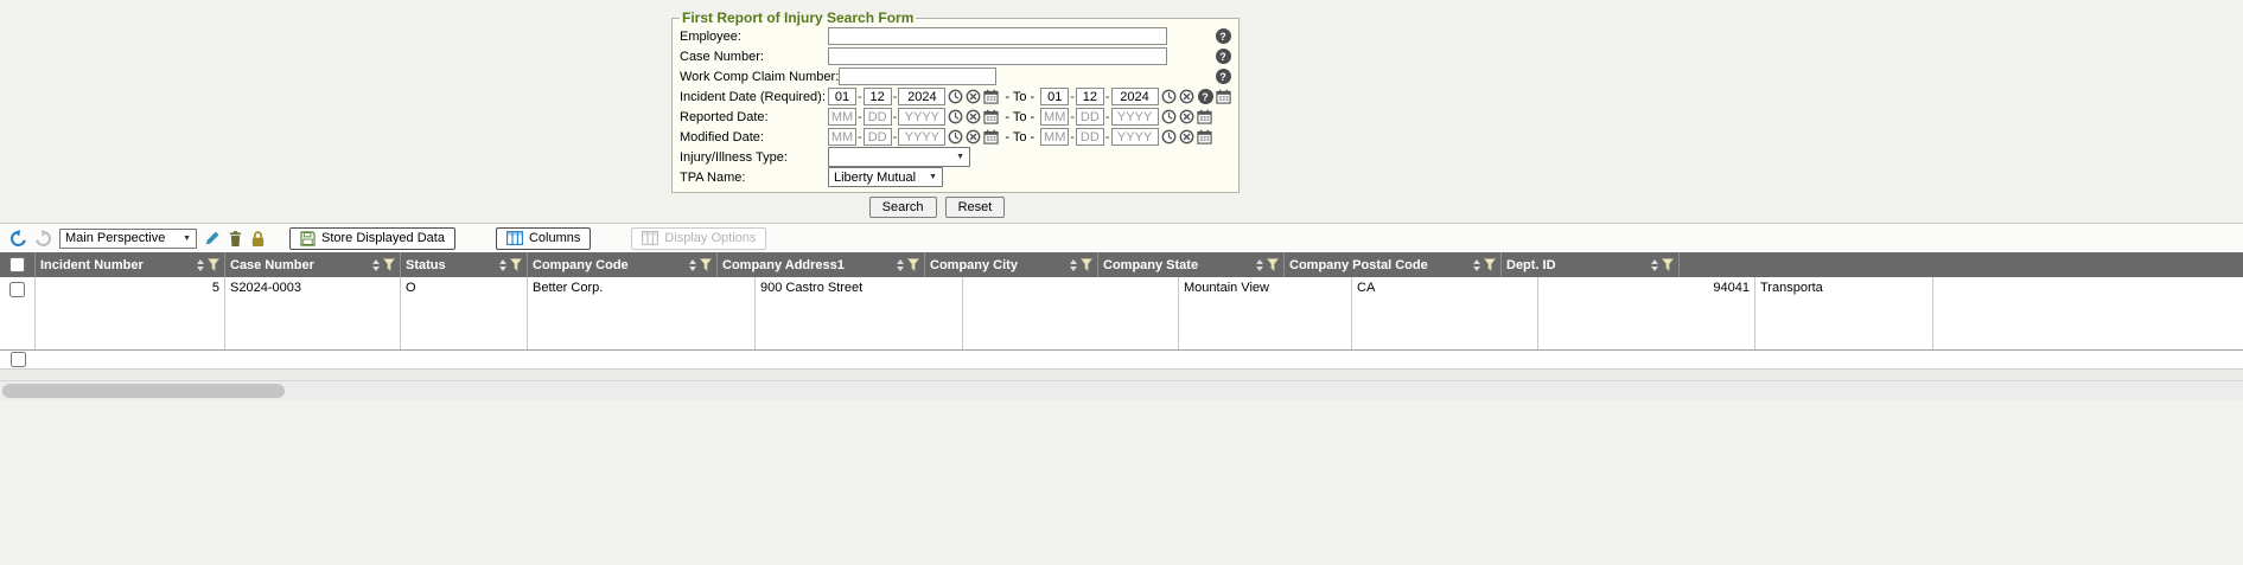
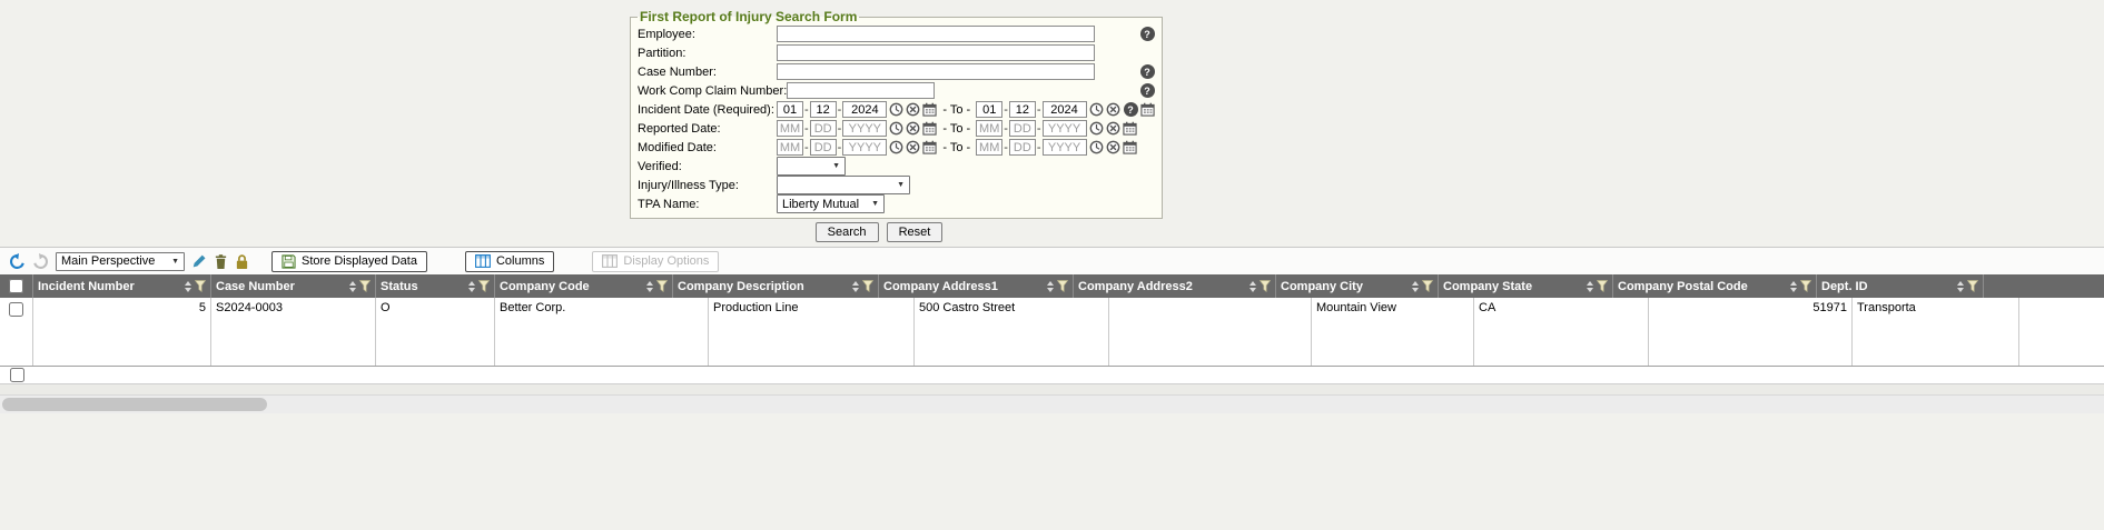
  First Report of Injury Search Form
  Employee:
  ?
+ Partition:
  Case Number:
  ?
  Work Comp Claim Number:
  ?
  Incident Date (Required):
  01
  -
  12
  -
  2024
  - To -
  01
  -
  12
  -
  2024
  ?
  Reported Date:
  MM
  -
  DD
  -
  YYYY
  - To -
  MM
  -
  DD
  -
  YYYY
  Modified Date:
  MM
  -
  DD
  -
  YYYY
  - To -
  MM
  -
  DD
  -
  YYYY
+ Verified:
  Injury/Illness Type:
  TPA Name:
  Liberty Mutual
  Search Reset
  Main Perspective
  Store Displayed Data
  Columns
  Display Options
  Incident Number
  Case Number
  Status
  Company Code
+ Company Description
  Company Address1
+ Company Address2
  Company City
  Company State
  Company Postal Code
  Dept. ID
  5
  S2024-0003
  O
  Better Corp.
+ Production Line
- 900 Castro Street
+ 500 Castro Street
  Mountain View
  CA
- 94041
+ 51971
  Transporta
